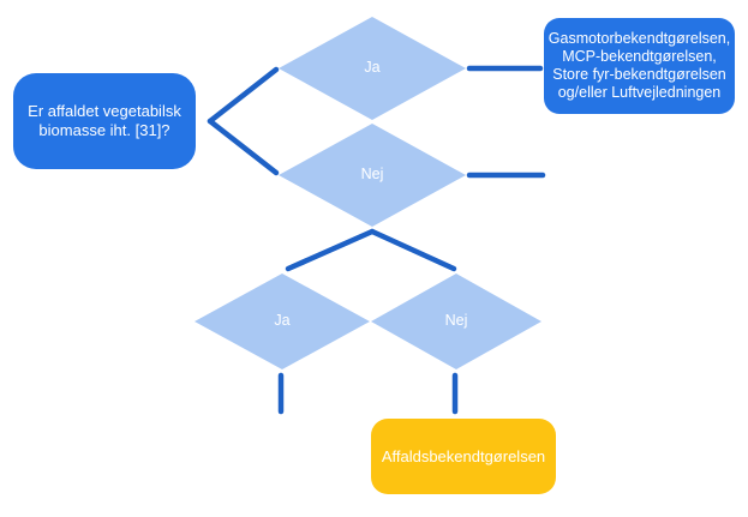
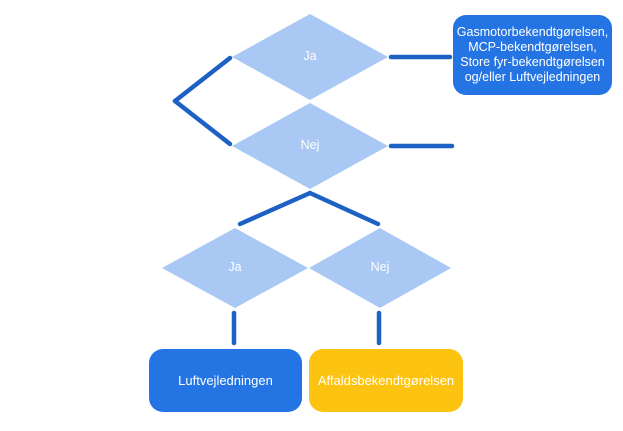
- Er affaldet vegetabilsk
- biomasse iht. [31]?
  Ja
  Nej
  Gasmotorbekendtgørelsen,
  MCP-bekendtgørelsen,
  Store fyr-bekendtgørelsen
  og/eller Luftvejledningen
  Ja
  Nej
+ Luftvejledningen
  Affaldsbekendtgørelsen
